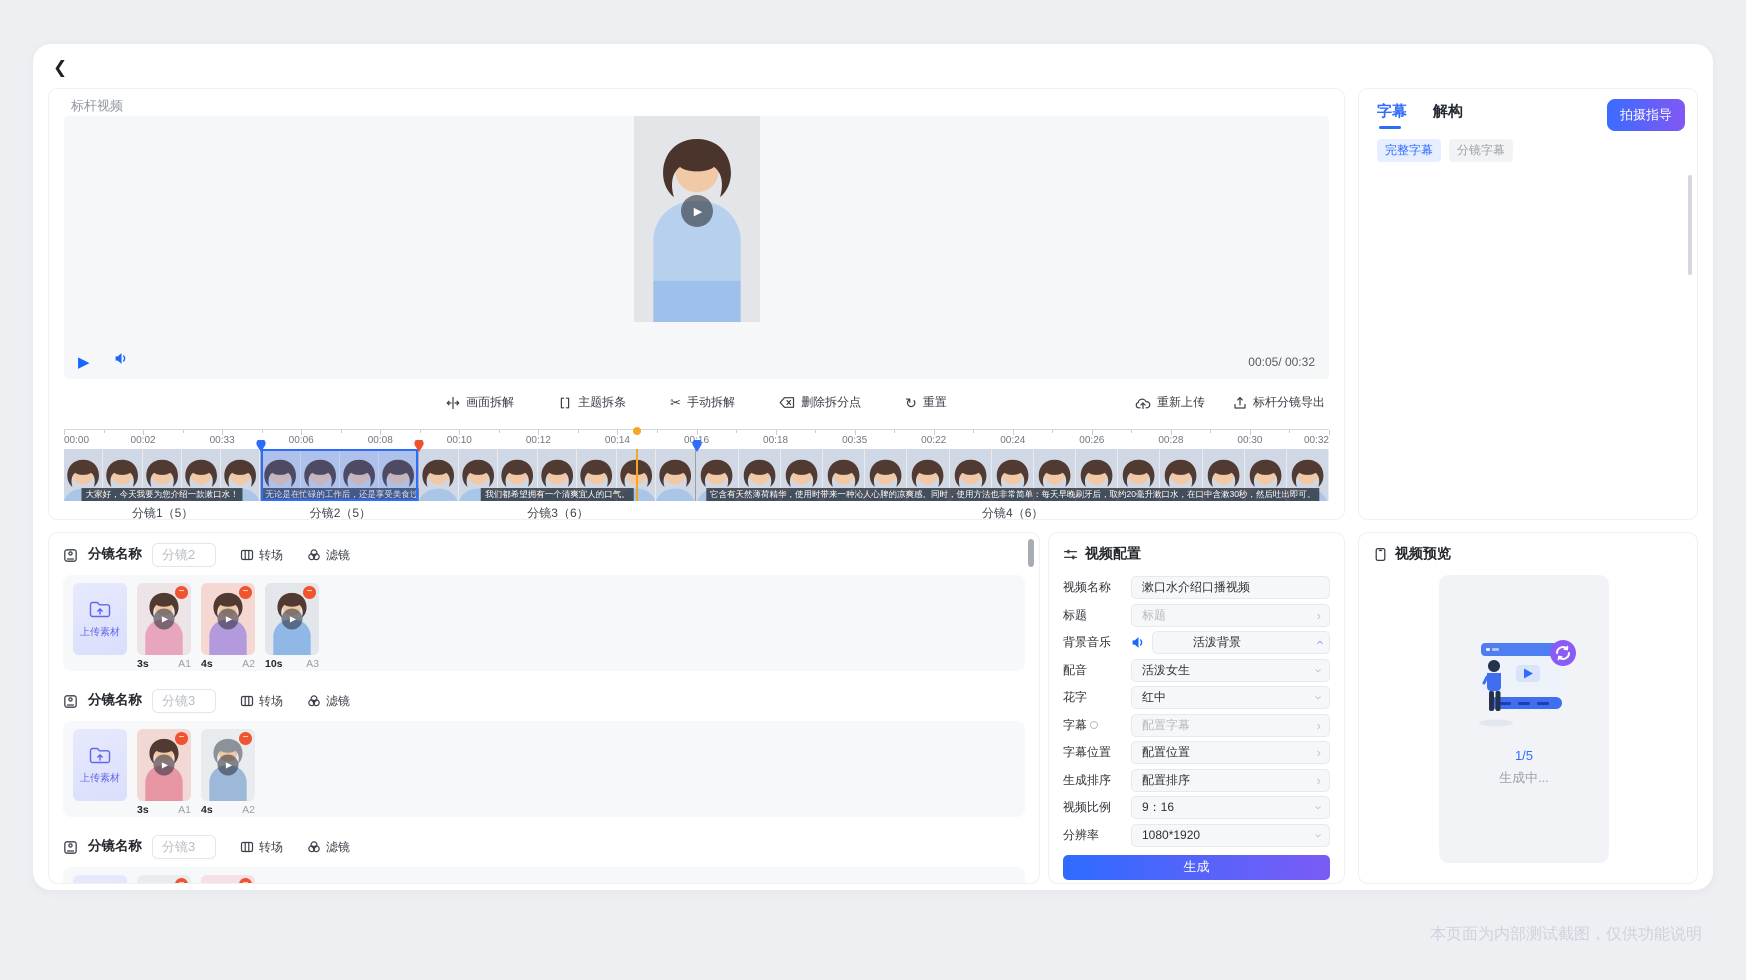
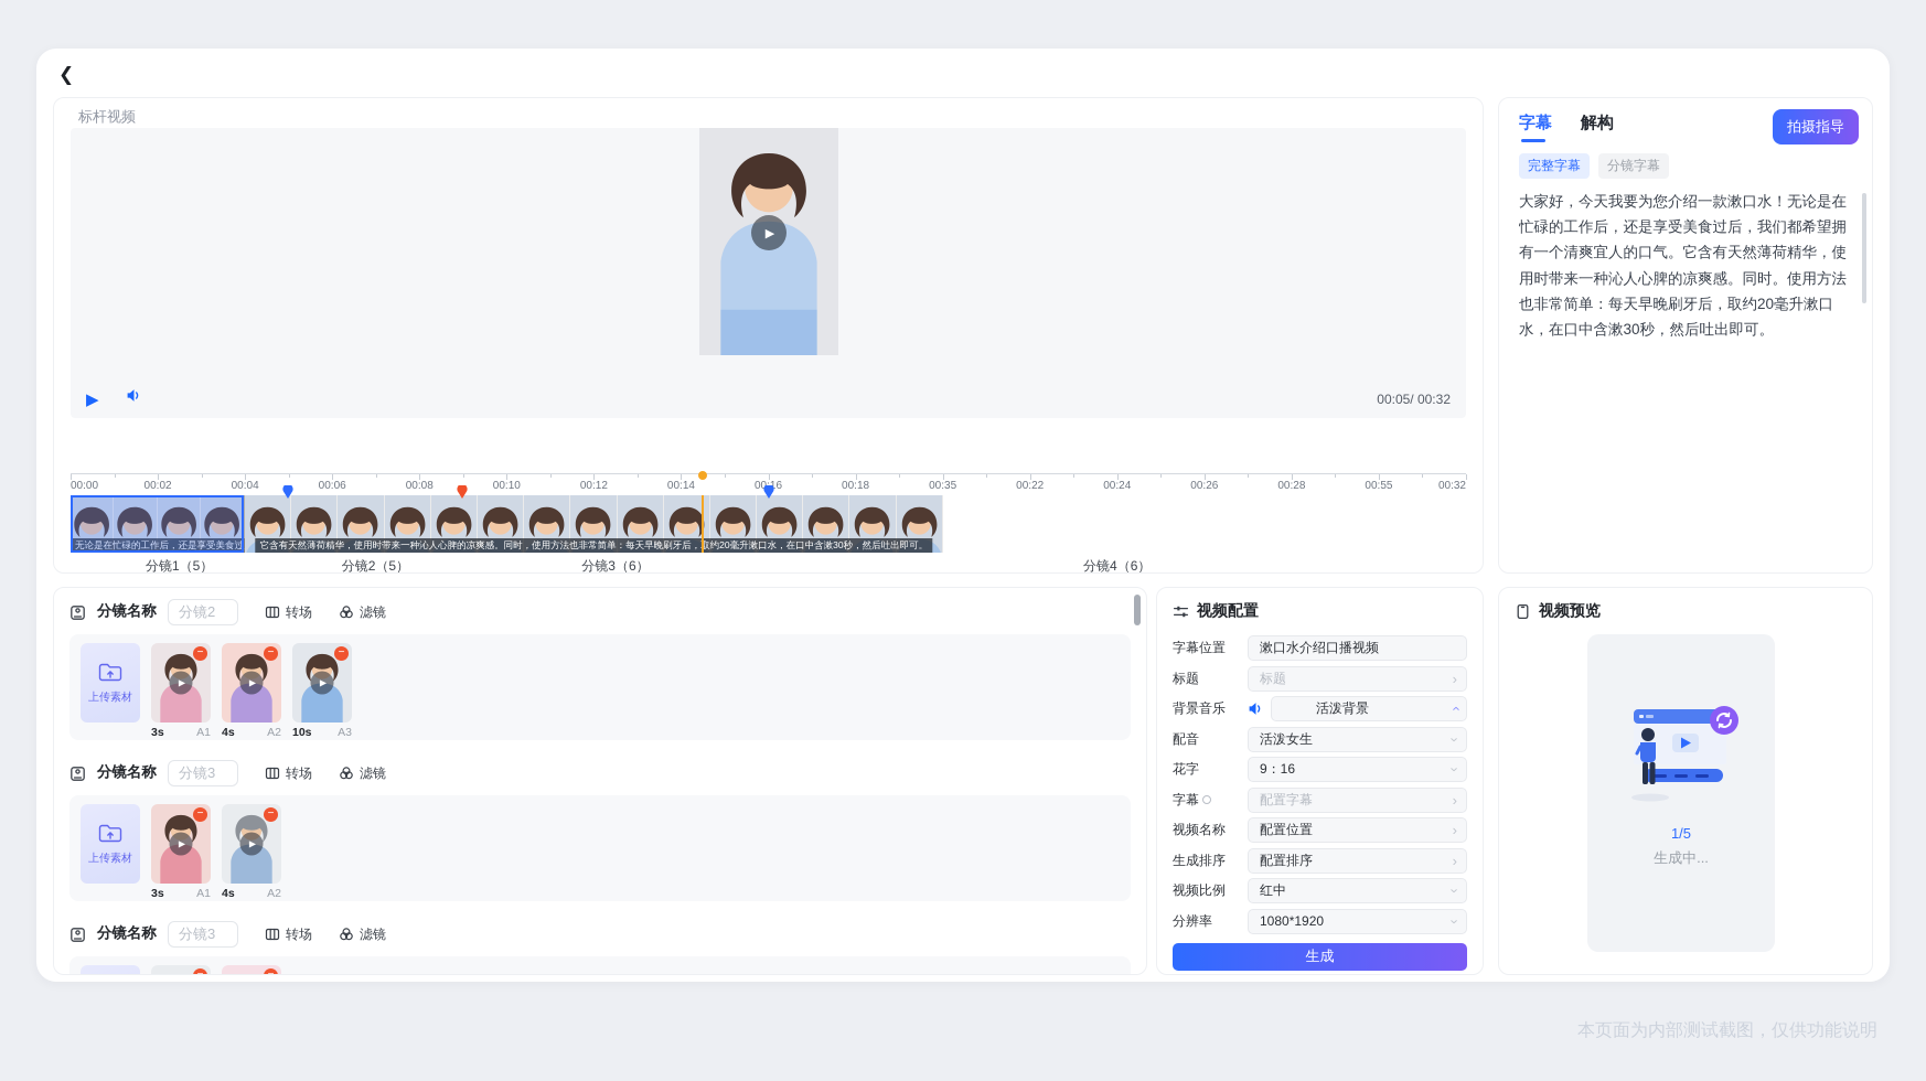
  ❮
  标杆视频
  ▶
  ▶
  00:05/ 00:32
- 画面拆解
- 主题拆条
- ✂
- 手动拆解
- 删除拆分点
- ↻
- 重置
- 重新上传
- 标杆分镜导出
  00:00
  00:02
- 00:33
+ 00:04
  00:06
  00:08
  00:10
  00:12
  00:14
  0016
  00:18
  00:35
  00:22
  00:24
  00:26
  00:28
- 00:30
+ 00:55
  00:32
- 大家好，今天我要为您介绍一款漱口水！
  无论是在忙碌的工作后，还是享受美食过
- 我们都希望拥有一个清爽宜人的口气。
  它含有天然薄荷精华，使用时带来一种沁人心脾的凉爽感。同时，使用方法也非常简单：每天早晚刷牙后，取约20毫升漱口水，在口中含漱30秒，然后吐出即可。
  分镜1（5）
  分镜2（5）
  分镜3（6）
  分镜4（6）
  字幕
  解构
  拍摄指导
  完整字幕
  分镜字幕
+ 大家好，今天我要为您介绍一款漱口水！无论是在忙碌的工作后，还是享受美食过后，我们都希望拥有一个清爽宜人的口气。它含有天然薄荷精华，使用时带来一种沁人心脾的凉爽感。同时。使用方法也非常简单：每天早晚刷牙后，取约20毫升漱口水，在口中含漱30秒，然后吐出即可。
  分镜名称
  分镜2
  转场
  滤镜
  上传素材
  −
  ▶
  3s
  A1
  −
  ▶
  4s
  A2
  −
  ▶
  10s
  A3
  分镜名称
  分镜3
  转场
  滤镜
  上传素材
  −
  ▶
  3s
  A1
  −
  ▶
  4s
  A2
  分镜名称
  分镜3
  转场
  滤镜
  视频配置
- 视频名称
+ 字幕位置
  漱口水介绍口播视频
  标题
  标题
  ›
  背景音乐
  活泼背景
  配音
  活泼女生
  花字
- 红中
+ 9：16
  字幕
  配置字幕
  ›
- 字幕位置
+ 视频名称
  配置位置
  ›
  生成排序
  配置排序
  ›
  视频比例
- 9：16
+ 红中
  分辨率
  1080*1920
  生成
  视频预览
  1/5
  生成中...
  本页面为内部测试截图，仅供功能说明
